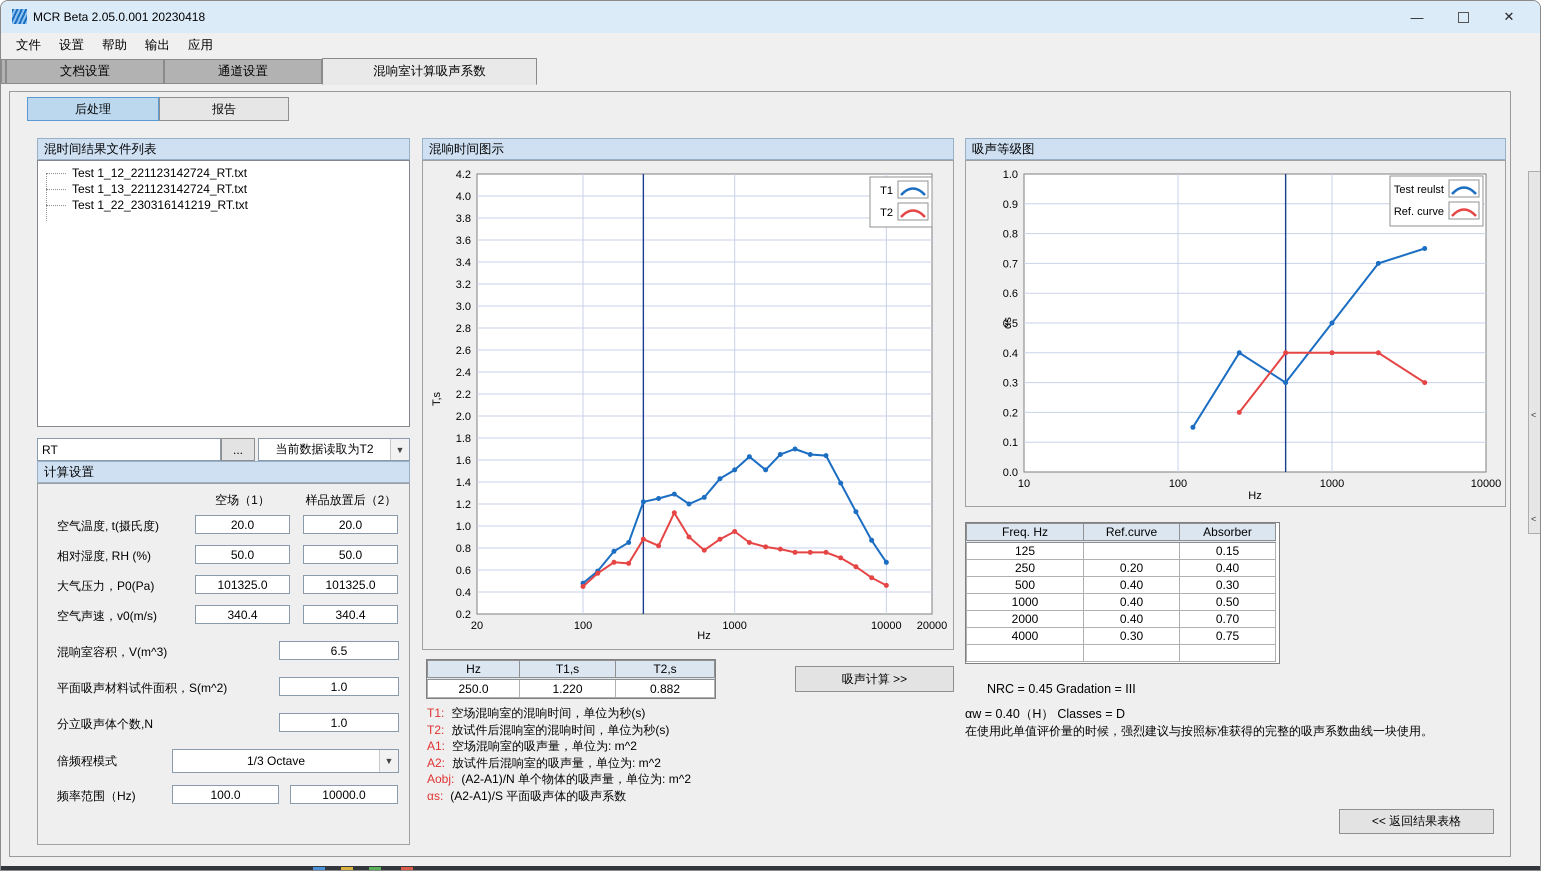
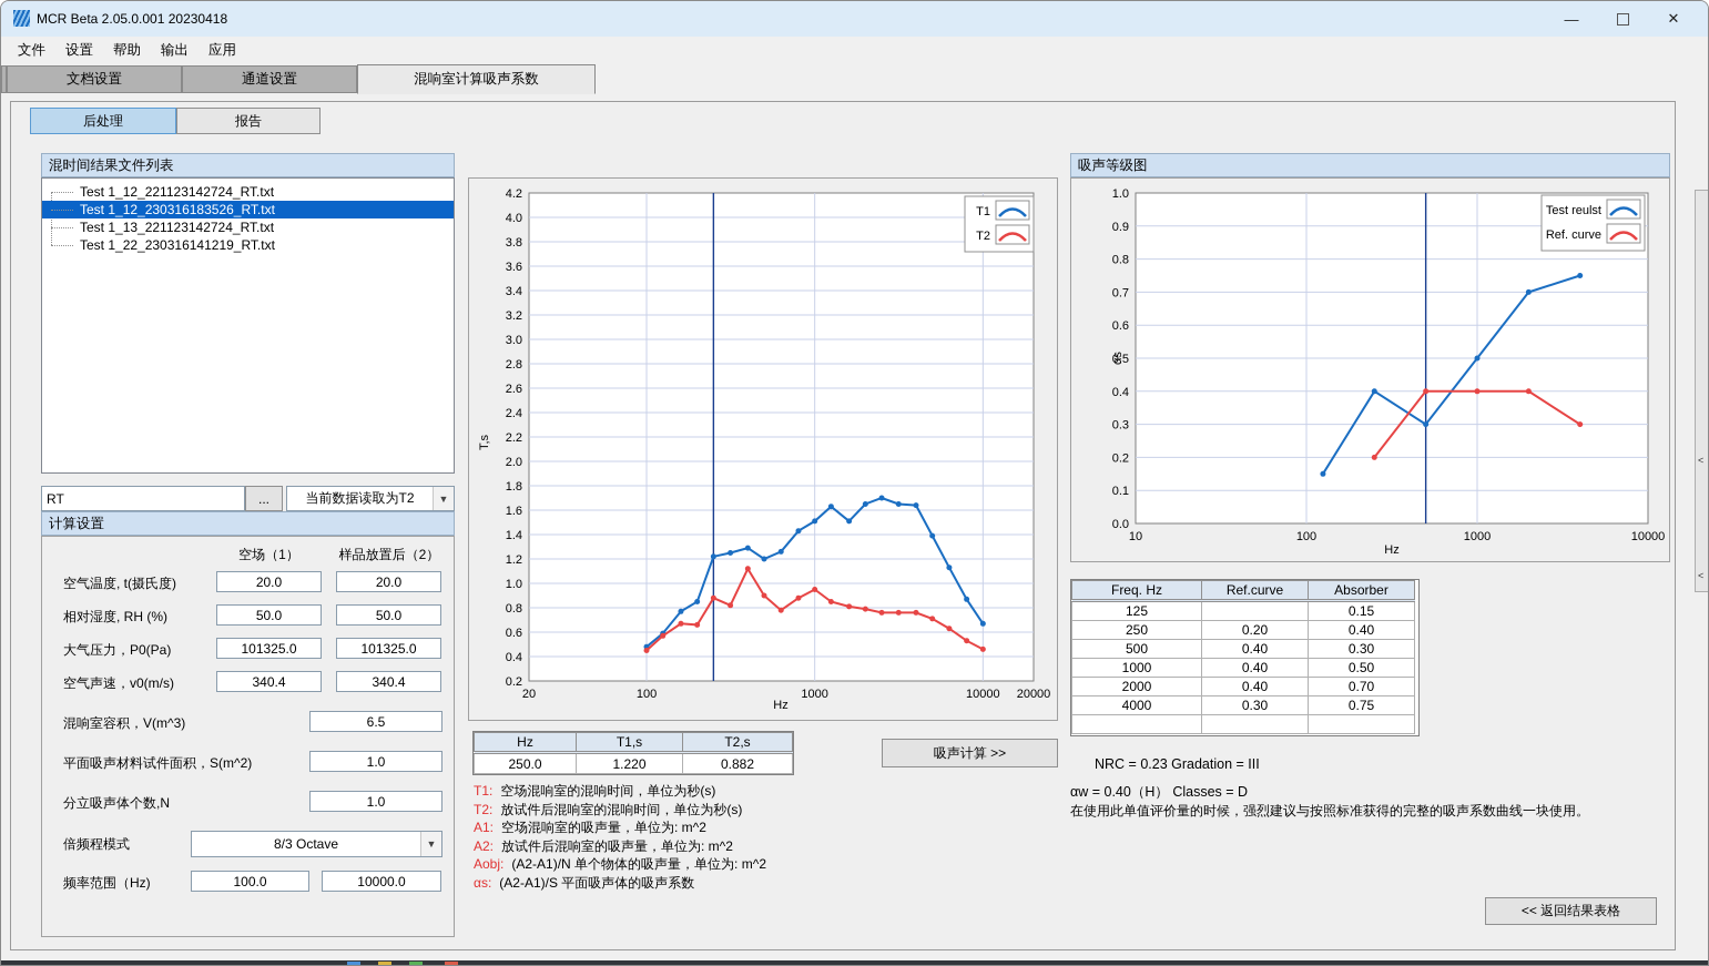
  MCR Beta 2.05.0.001 20230418
  —
  ✕
  文件
  设置
  帮助
  输出
  应用
  文档设置
  通道设置
  混响室计算吸声系数
  后处理
  报告
  混时间结果文件列表
  Test 1_12_221123142724_RT.txt
+ Test 1_12_230316183526_RT.txt
  Test 1_13_221123142724_RT.txt
  Test 1_22_230316141219_RT.txt
  RT
  ...
  当前数据读取为T2
  ▼
  计算设置
  空场（1）
  样品放置后（2）
  空气温度, t(摄氏度)
  20.0
  20.0
  相对湿度, RH (%)
  50.0
  50.0
  大气压力，P0(Pa)
  101325.0
  101325.0
  空气声速，v0(m/s)
  340.4
  340.4
  混响室容积，V(m^3)
  6.5
  平面吸声材料试件面积，S(m^2)
  1.0
  分立吸声体个数,N
  1.0
  倍频程模式
- 1/3 Octave
+ 8/3 Octave
  ▼
  频率范围（Hz)
  100.0
  10000.0
- 混响时间图示
  0.2
  0.4
  0.6
  0.8
  1.0
  1.2
  1.4
  1.6
  1.8
  2.0
  2.2
  2.4
  2.6
  2.8
  3.0
  3.2
  3.4
  3.6
  3.8
  4.0
  4.2
  20
  100
  1000
  10000
  20000
  T1
  T2
  Hz
  Hz	T1,s	T2,s
  250.0	1.220	0.882
  吸声计算 >>
  T1: 空场混响室的混响时间，单位为秒(s)
  T2: 放试件后混响室的混响时间，单位为秒(s)
  A1: 空场混响室的吸声量，单位为: m^2
  A2: 放试件后混响室的吸声量，单位为: m^2
  Aobj: (A2-A1)/N 单个物体的吸声量，单位为: m^2
  αs: (A2-A1)/S 平面吸声体的吸声系数
  吸声等级图
  0.0
  0.1
  0.2
  0.3
  0.4
  0.5
  0.6
  0.7
  0.8
  0.9
  1.0
  10
  100
  1000
  10000
  Test reulst
  Ref. curve
  Hz
  Freq. Hz	Ref.curve	Absorber
  125		0.15
  250	0.20	0.40
  500	0.40	0.30
  1000	0.40	0.50
  2000	0.40	0.70
  4000	0.30	0.75
- NRC = 0.45 Gradation = III
+ NRC = 0.23 Gradation = III
  αw = 0.40（H） Classes = D
  在使用此单值评价量的时候，强烈建议与按照标准获得的完整的吸声系数曲线一块使用。
  << 返回结果表格
  <
  <
